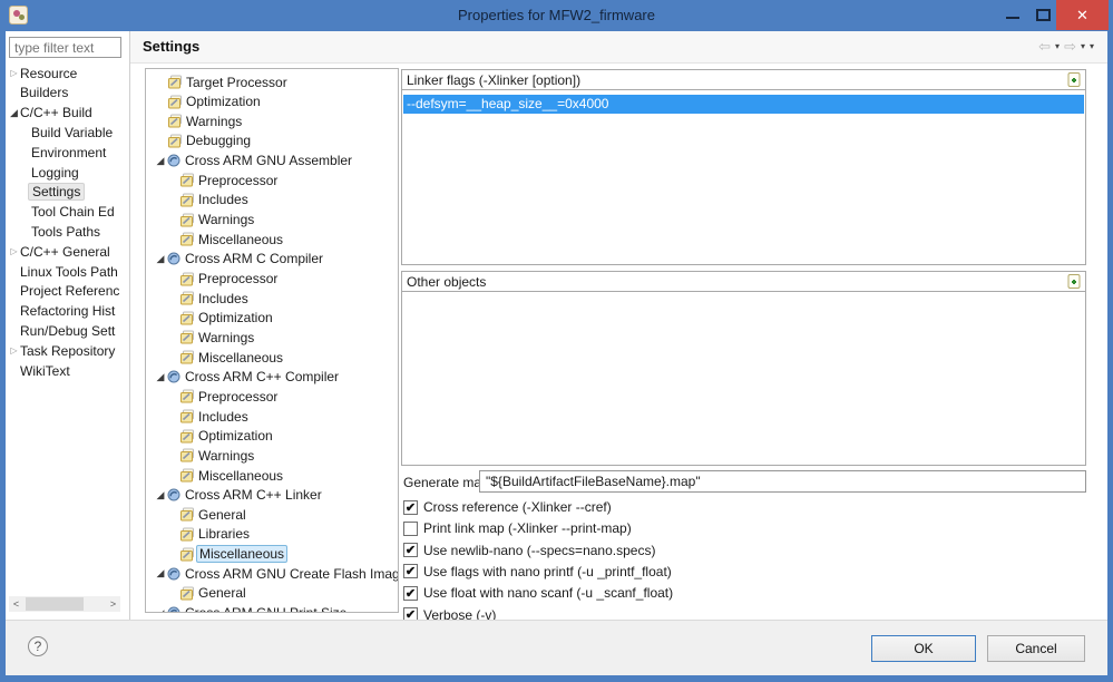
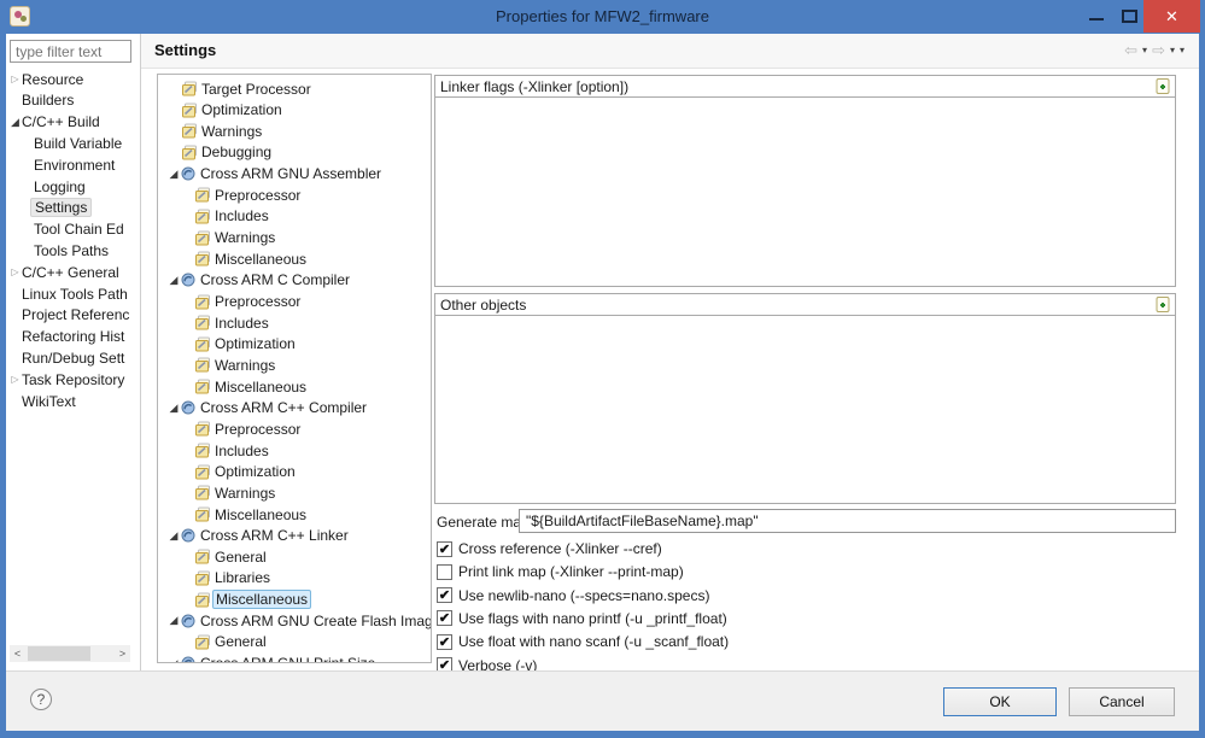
  Properties for MFW2_firmware
  ✕
  type filter text
  ▷
  Resource
  Builders
  ◢
  C/C++ Build
  Build Variable
  Environment
  Logging
  Settings
  Tool Chain Ed
  Tools Paths
  ▷
  C/C++ General
  Linux Tools Path
  Project Referenc
  Refactoring Hist
  Run/Debug Sett
  ▷
  Task Repository
  WikiText
  <
  >
  Settings
  ⇦
  ▾
  ⇨
  ▾
  ▾
  Target Processor
  Optimization
  Warnings
  Debugging
  ◢
  Cross ARM GNU Assembler
  Preprocessor
  Includes
  Warnings
  Miscellaneous
  ◢
  Cross ARM C Compiler
  Preprocessor
  Includes
  Optimization
  Warnings
  Miscellaneous
  ◢
  Cross ARM C++ Compiler
  Preprocessor
  Includes
  Optimization
  Warnings
  Miscellaneous
  ◢
  Cross ARM C++ Linker
  General
  Libraries
  Miscellaneous
  ◢
  Cross ARM GNU Create Flash Imag
  General
  Linker flags (-Xlinker [option])
- --defsym=__heap_size__=0x4000
  Other objects
  Generate ma
  "${BuildArtifactFileBaseName}.map"
  ✔
  Cross reference (-Xlinker --cref)
  Print link map (-Xlinker --print-map)
  ✔
  Use newlib-nano (--specs=nano.specs)
  ✔
  Use flags with nano printf (-u _printf_float)
  ✔
  Use float with nano scanf (-u _scanf_float)
  ✔
  Verbose (-v)
  ?
  OK
  Cancel
